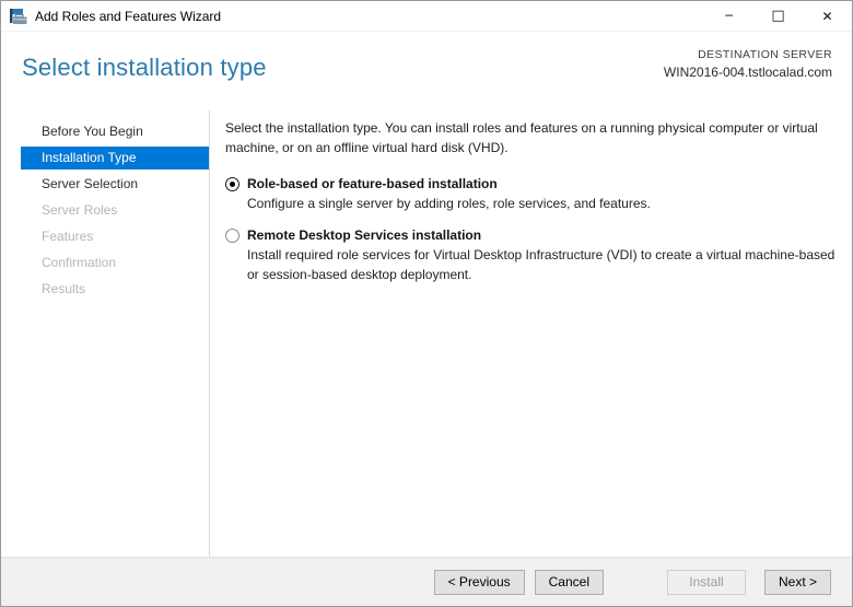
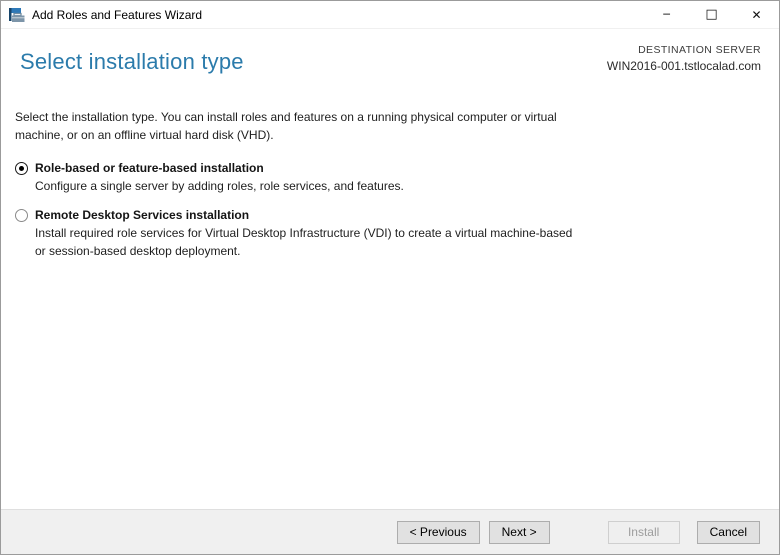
  Add Roles and Features Wizard
  ─
  □
  ✕
  Select installation type
  DESTINATION SERVER
- WIN2016-004.tstlocalad.com
+ WIN2016-001.tstlocalad.com
- Before You Begin
- Installation Type
- Server Selection
- Server Roles
- Features
- Confirmation
- Results
  Select the installation type. You can install roles and features on a running physical computer or virtual
  machine, or on an offline virtual hard disk (VHD).
  Role-based or feature-based installation
  Configure a single server by adding roles, role services, and features.
  Remote Desktop Services installation
  Install required role services for Virtual Desktop Infrastructure (VDI) to create a virtual machine-based
  or session-based desktop deployment.
  < Previous
- Cancel
+ Next >
  Install
- Next >
+ Cancel
